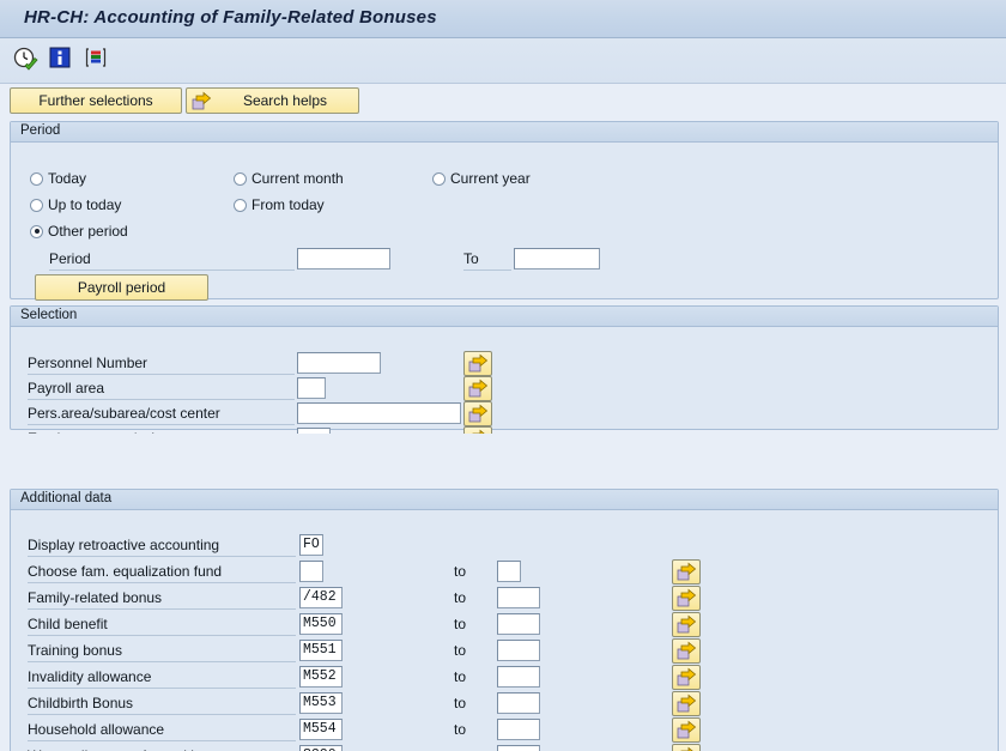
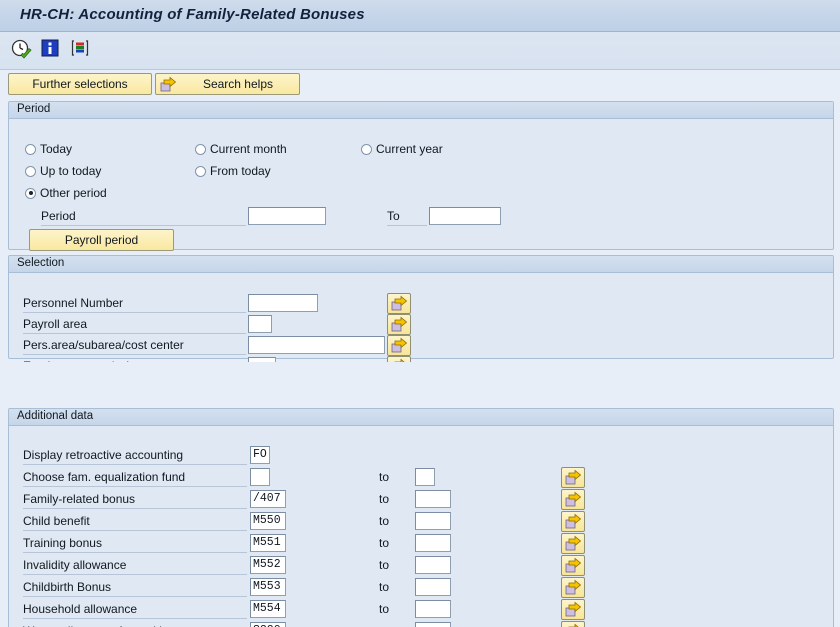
  HR-CH: Accounting of Family-Related Bonuses
  Further selections
  Search helps
  Period
  Today
  Current month
  Current year
  Up to today
  From today
  Other period
  Period
  To
  Payroll period
  Selection
  Personnel Number
  Payroll area
  Pers.area/subarea/cost center
  Additional data
  Display retroactive accounting
  FO
  Choose fam. equalization fund
  to
  Family-related bonus
- /482
+ /407
  to
  Child benefit
  M550
  to
  Training bonus
  M551
  to
  Invalidity allowance
  M552
  to
  Childbirth Bonus
  M553
  to
  Household allowance
  M554
  to
